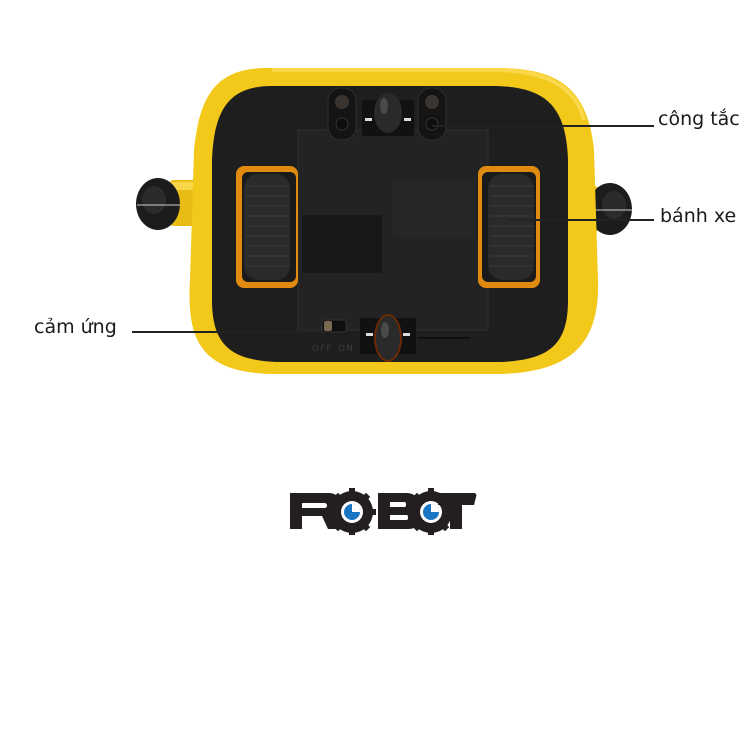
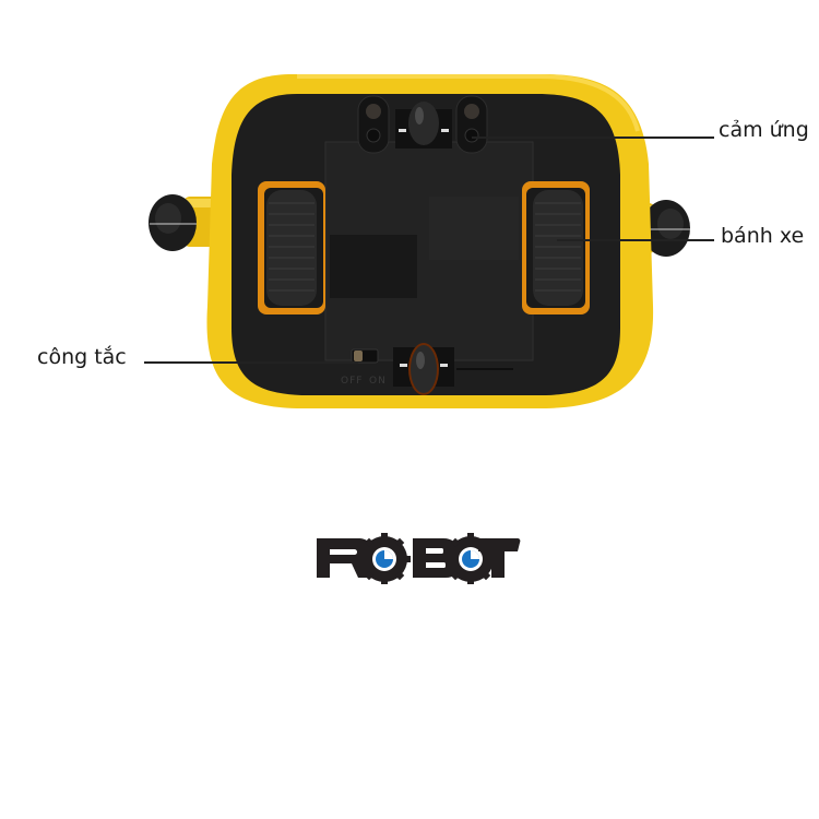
  OFF
  ON
- công tắc
+ cảm ứng
  bánh xe
- cảm ứng
+ công tắc
